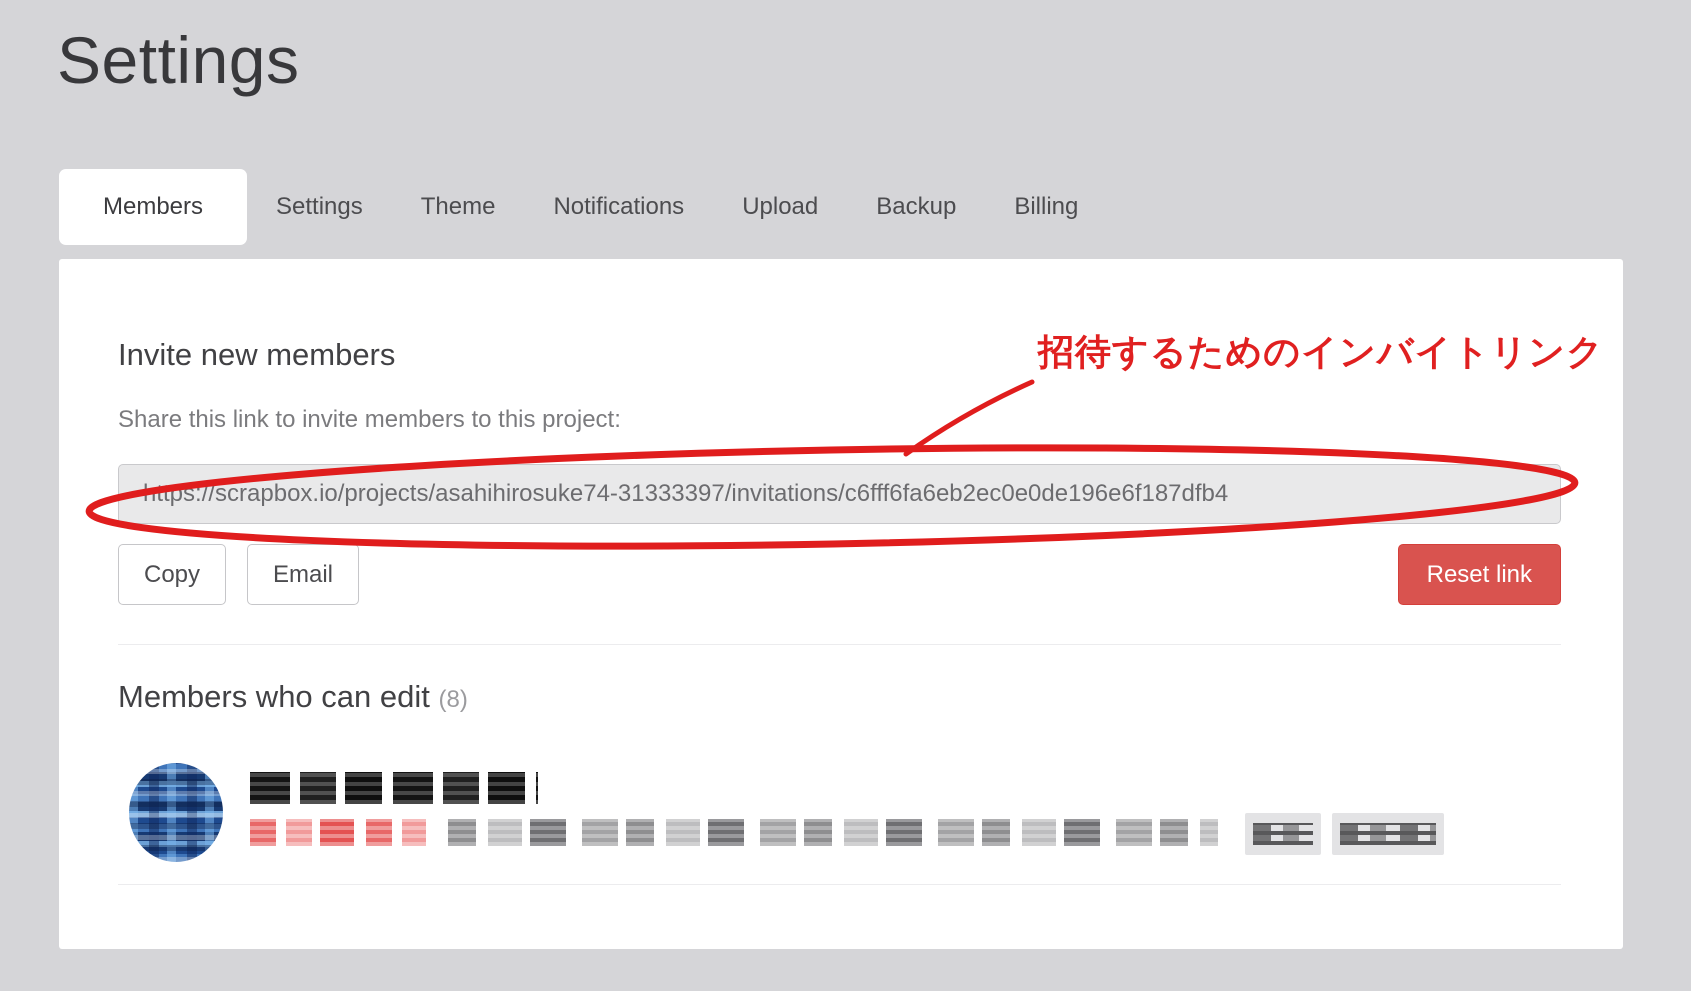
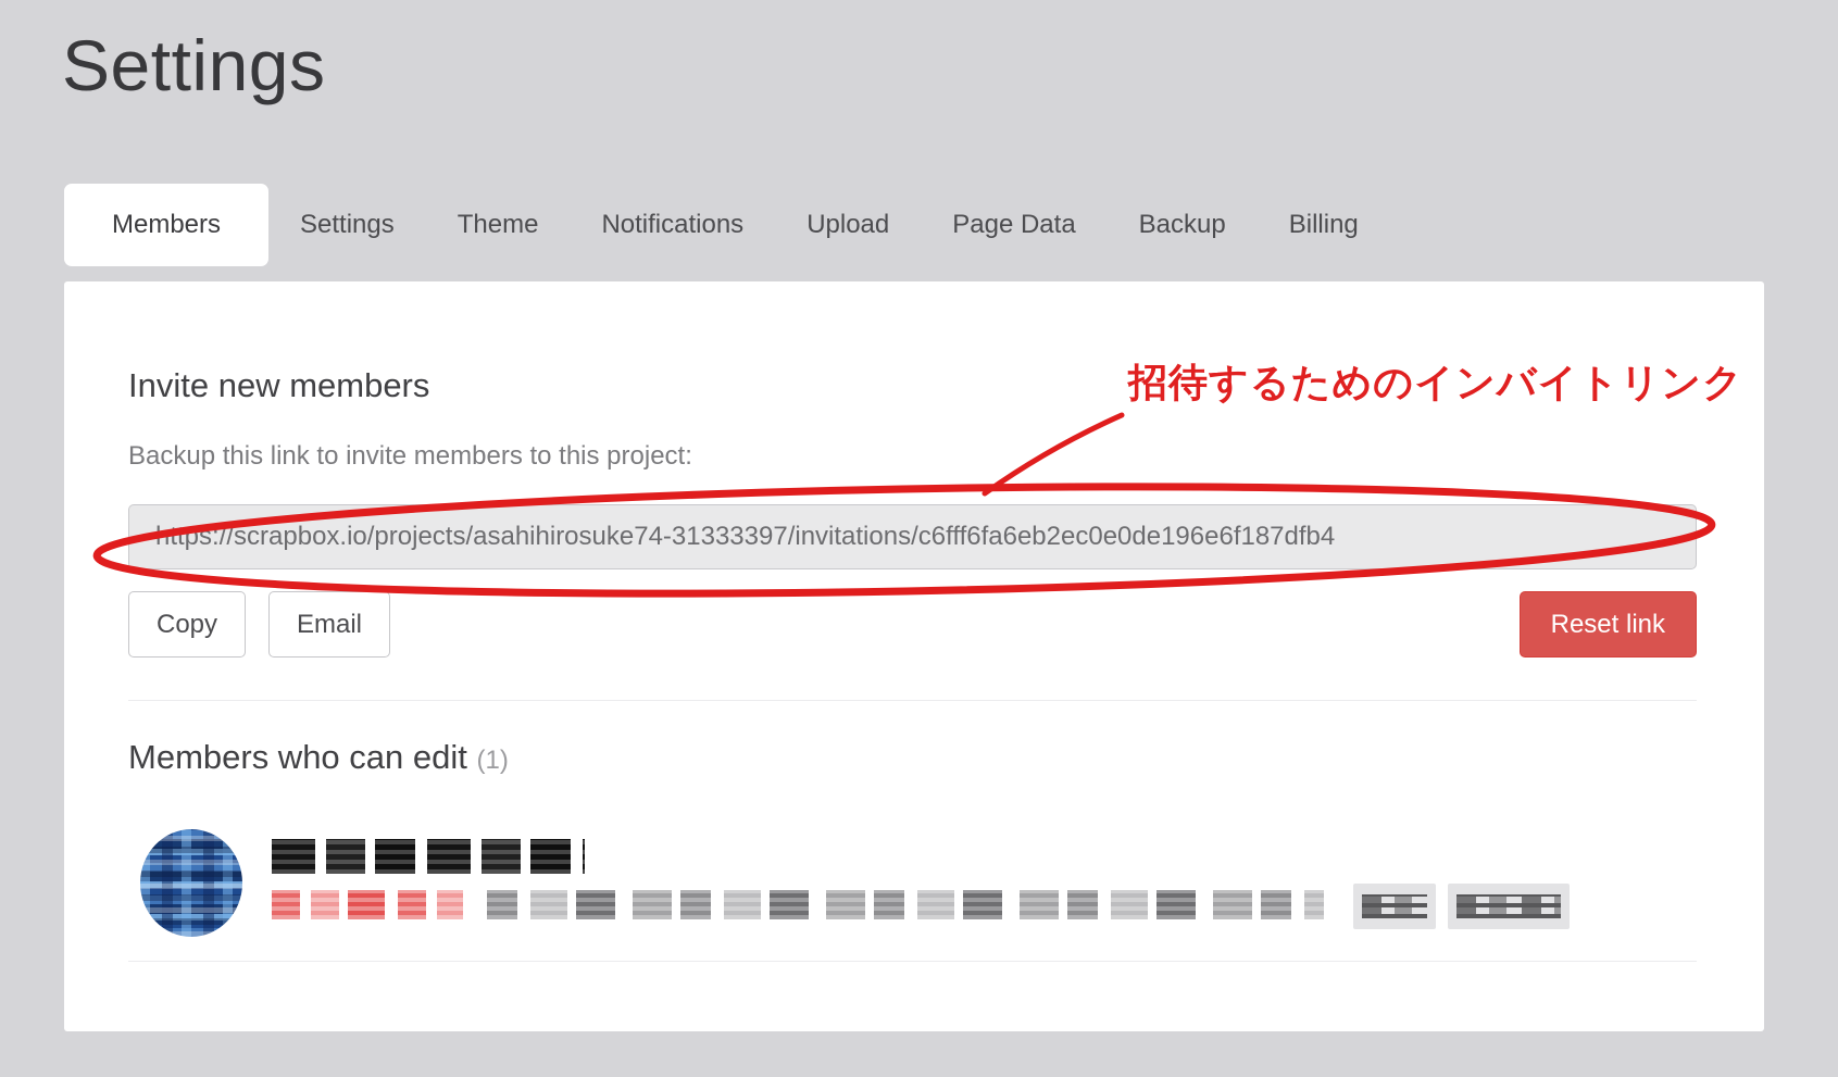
  Settings
  Members
  Settings
  Theme
  Notifications
  Upload
+ Page Data
  Backup
  Billing
  Invite new members
- Share this link to invite members to this project:
+ Backup this link to invite members to this project:
  ttps://scrapbox.io/projects/asahihirosuke74-31333397/invitations/c6fff6fa6eb2ec0e0de196e6f187dfb4
  Copy
  Email
  Reset link
- Members who can edit (8)
+ Members who can edit (1)
  招待するためのインバイトリンク
